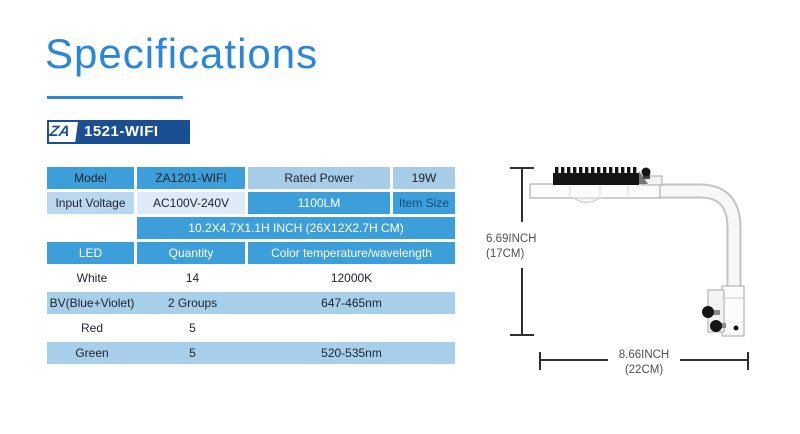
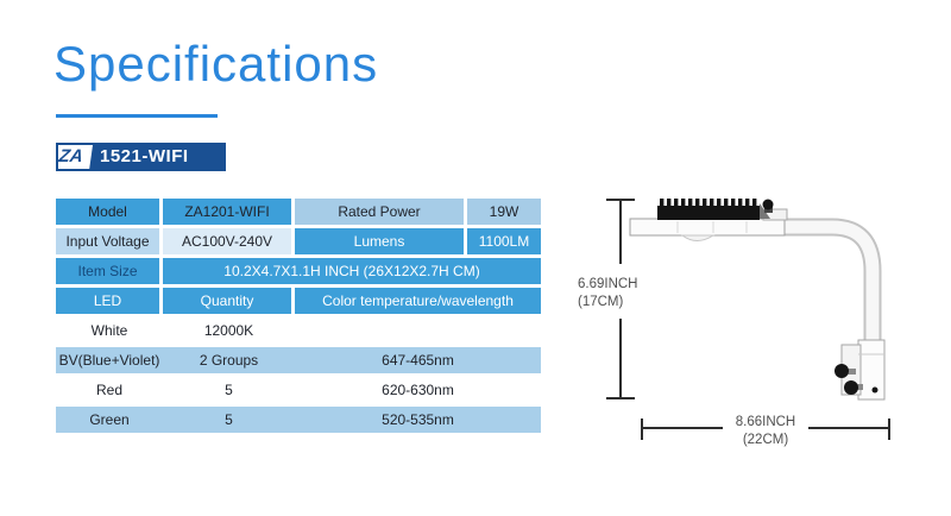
  Specifications
  1521-WIFI
  Model
  ZA1201-WIFI
  Rated Power
  19W
  Input Voltage
  AC100V-240V
+ Lumens
  1100LM
  Item Size
  10.2X4.7X1.1H INCH (26X12X2.7H CM)
  LED
  Quantity
  Color temperature/wavelength
  White
- 14
  12000K
  BV(Blue+Violet)
  2 Groups
  647-465nm
  Red
  5
+ 620-630nm
  Green
  5
  520-535nm
  6.69INCH
  (17CM)
  8.66INCH
  (22CM)
